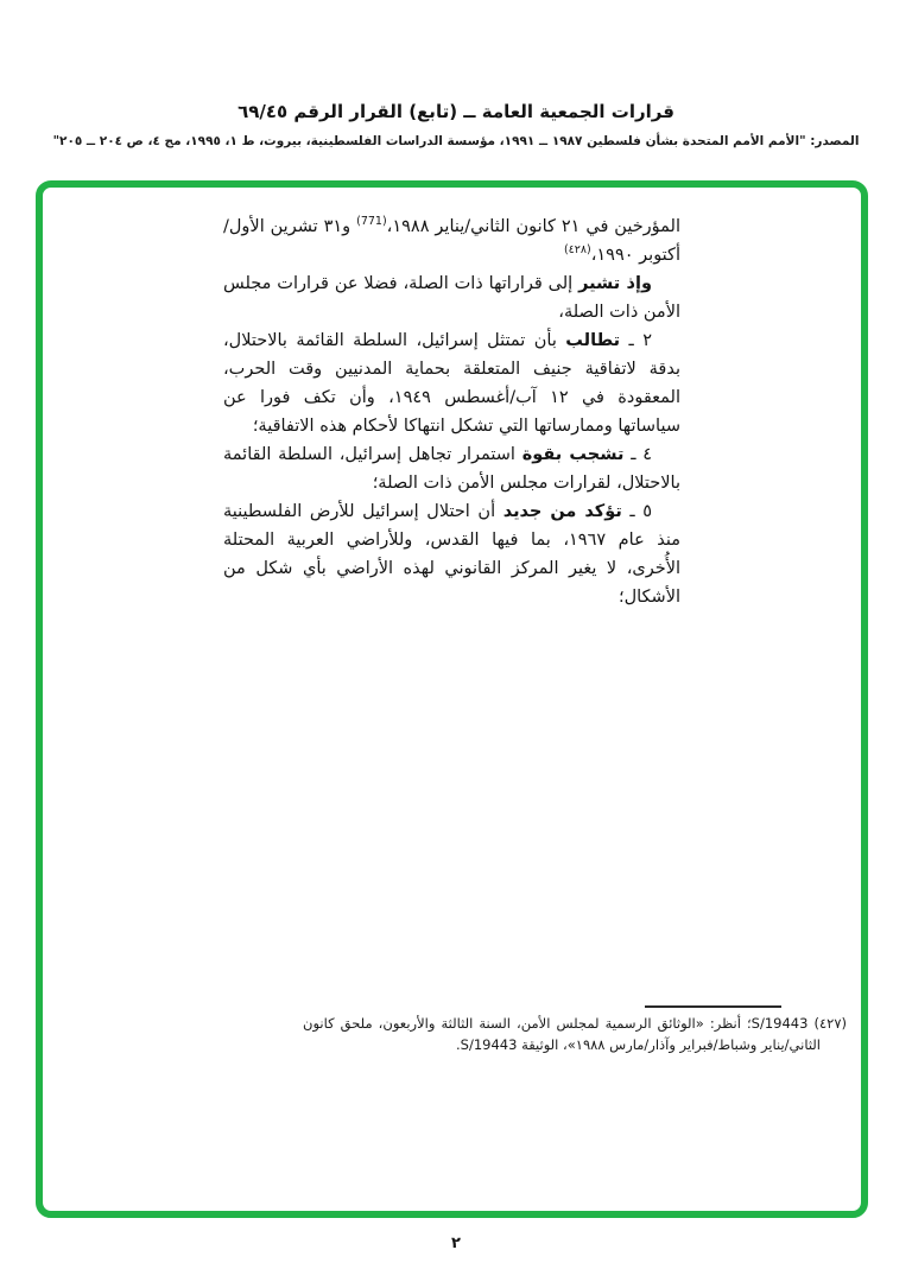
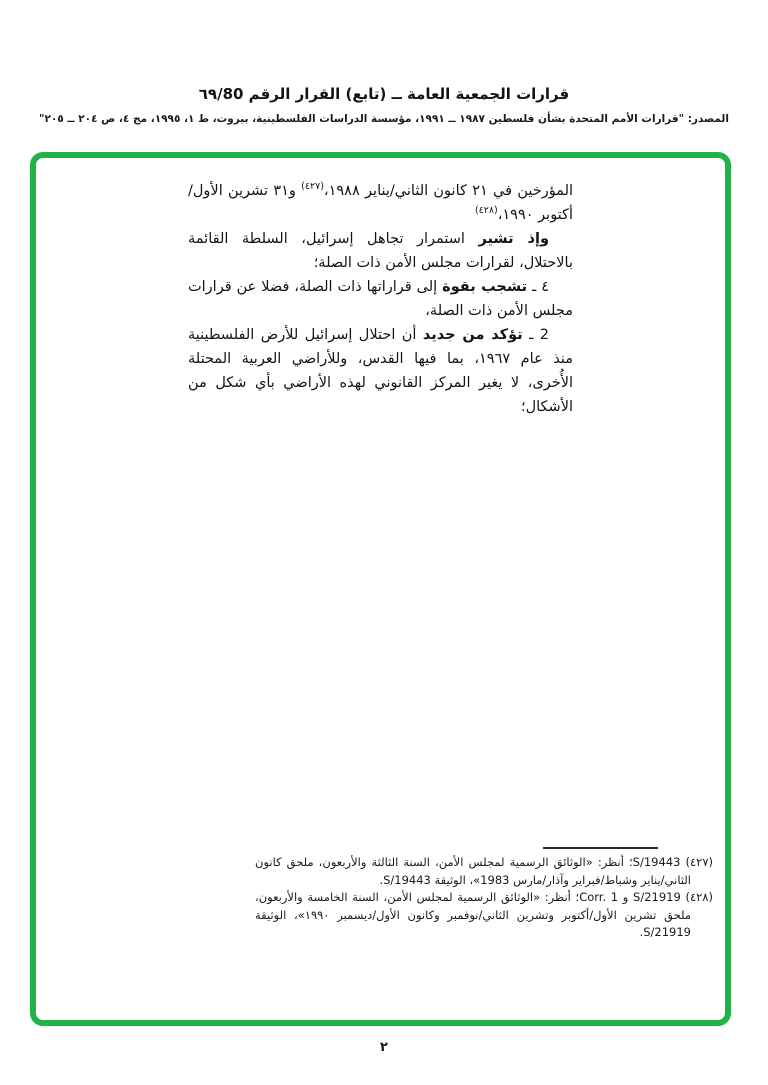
- قرارات الجمعية العامة ــ (تابع) القرار الرقم ٦٩/٤٥
+ قرارات الجمعية العامة ــ (تابع) القرار الرقم ٦٩/80
- المصدر: "الأمم الأمم المتحدة بشأن فلسطين ١٩٨٧ ــ ١٩٩١، مؤسسة الدراسات الفلسطينية، بيروت، ط ١، ١٩٩٥، مج ٤، ص ٢٠٤ ــ ٢٠٥"
+ المصدر: "قرارات الأمم المتحدة بشأن فلسطين ١٩٨٧ ــ ١٩٩١، مؤسسة الدراسات الفلسطينية، بيروت، ط ١، ١٩٩٥، مج ٤، ص ٢٠٤ ــ ٢٠٥"
- المؤرخين في ٢١ كانون الثاني/يناير ١٩٨٨،(771) و٣١ تشرين الأول/أكتوبر ١٩٩٠،(٤٢٨)
+ المؤرخين في ٢١ كانون الثاني/يناير ١٩٨٨،(٤٢٧) و٣١ تشرين الأول/أكتوبر ١٩٩٠،(٤٢٨)
- وإذ تشير إلى قراراتها ذات الصلة، فضلا عن قرارات مجلس الأمن ذات الصلة،
+ وإذ تشير استمرار تجاهل إسرائيل، السلطة القائمة بالاحتلال، لقرارات مجلس الأمن ذات الصلة؛
- ٢ ـ تطالب بأن تمتثل إسرائيل، السلطة القائمة بالاحتلال، بدقة لاتفاقية جنيف المتعلقة بحماية المدنيين وقت الحرب، المعقودة في ١٢ آب/أغسطس ١٩٤٩، وأن تكف فورا عن سياساتها وممارساتها التي تشكل انتهاكا لأحكام هذه الاتفاقية؛
- ٤ ـ تشجب بقوة استمرار تجاهل إسرائيل، السلطة القائمة بالاحتلال، لقرارات مجلس الأمن ذات الصلة؛
+ ٤ ـ تشجب بقوة إلى قراراتها ذات الصلة، فضلا عن قرارات مجلس الأمن ذات الصلة،
- ٥ ـ تؤكد من جديد أن احتلال إسرائيل للأرض الفلسطينية منذ عام ١٩٦٧، بما فيها القدس، وللأراضي العربية المحتلة الأُخرى، لا يغير المركز القانوني لهذه الأراضي بأي شكل من الأشكال؛
+ 2 ـ تؤكد من جديد أن احتلال إسرائيل للأرض الفلسطينية منذ عام ١٩٦٧، بما فيها القدس، وللأراضي العربية المحتلة الأُخرى، لا يغير المركز القانوني لهذه الأراضي بأي شكل من الأشكال؛
- (٤٢٧) S/19443؛ أنظر: «الوثائق الرسمية لمجلس الأمن، السنة الثالثة والأربعون، ملحق كانون الثاني/يناير وشباط/فبراير وآذار/مارس ١٩٨٨»، الوثيقة S/19443.
+ (٤٢٧) S/19443؛ أنظر: «الوثائق الرسمية لمجلس الأمن، السنة الثالثة والأربعون، ملحق كانون الثاني/يناير وشباط/فبراير وآذار/مارس 1983»، الوثيقة S/19443.
+ (٤٢٨) S/21919 و Corr. 1؛ أنظر: «الوثائق الرسمية لمجلس الأمن، السنة الخامسة والأربعون، ملحق تشرين الأول/أكتوبر وتشرين الثاني/نوفمبر وكانون الأول/ديسمبر ١٩٩٠»، الوثيقة S/21919.
  ٢
